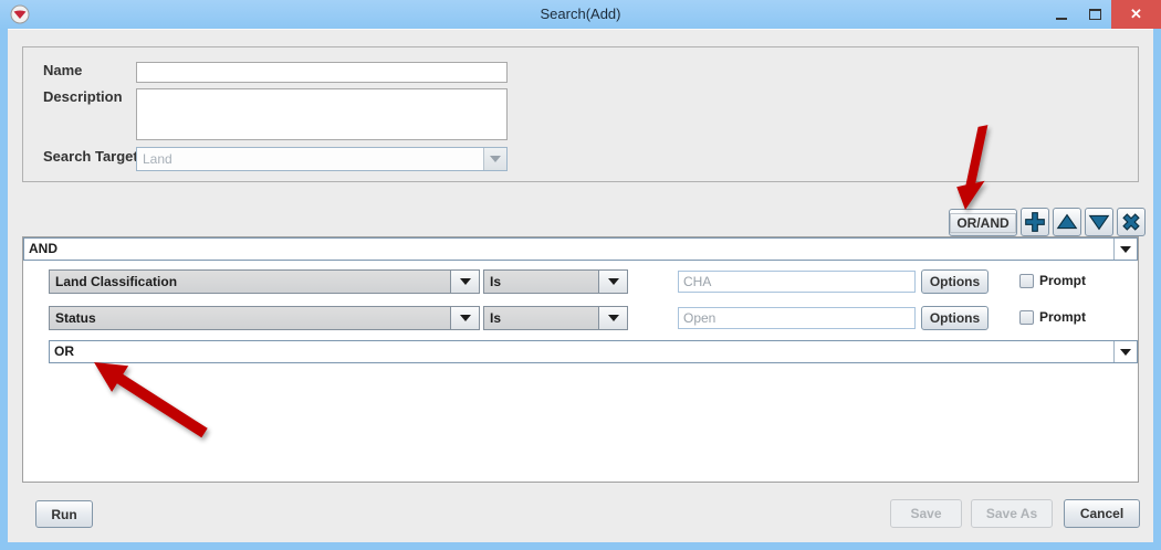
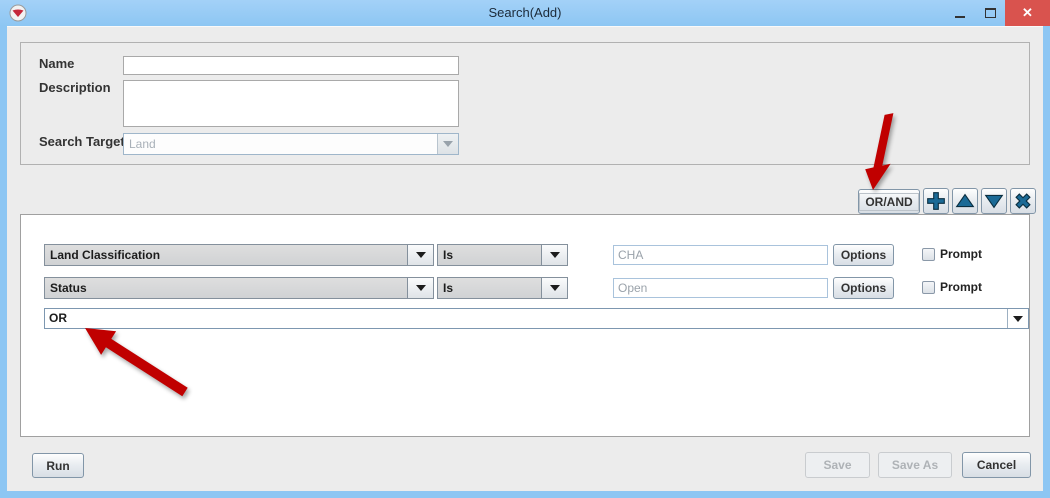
  Search(Add)
  ✕
  Name
  Description
  Search Targe
  Land
  OR/AND
- AND
  Land Classification
  Is
  CHA
  Options
  Prompt
  Status
  Is
  Open
  Options
  Prompt
  OR
  Run
  Save
  Save As
  Cancel
